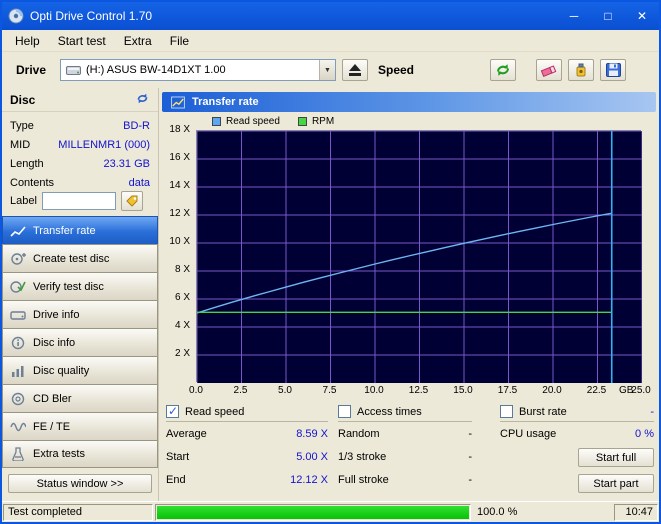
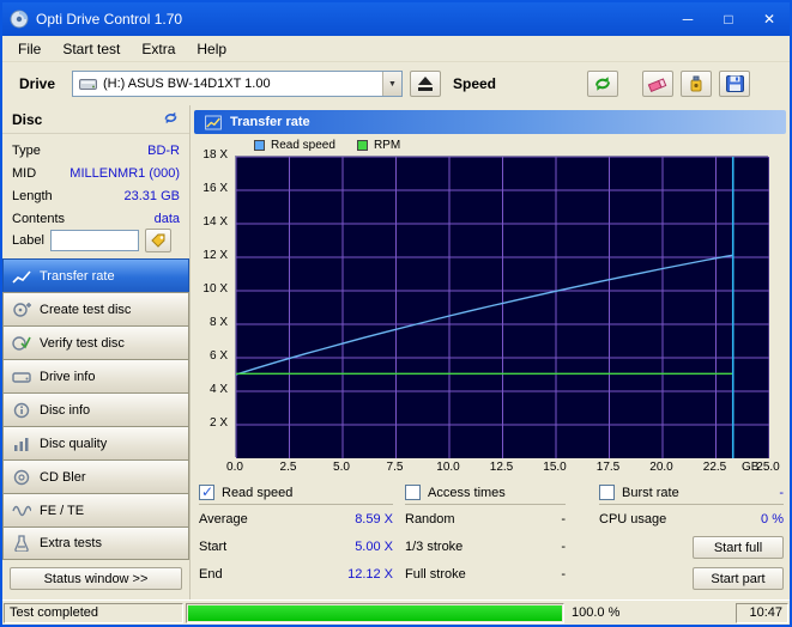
  Opti Drive Control 1.70
  ─
  □
  ✕
- Help
+ File
  Start test
  Extra
- File
+ Help
  Drive
  (H:) ASUS BW-14D1XT 1.00
  Speed
  Disc
  Type
  BD-R
  MID
  MILLENMR1 (000)
  Length
  23.31 GB
  Contents
  data
  Label
  Transfer rate
  Create test disc
  Verify test disc
  Drive info
  Disc info
  Disc quality
  CD Bler
  FE / TE
  Extra tests
  Status window >>
  Transfer rate
  Read speed
  RPM
  2 X
  4 X
  6 X
  8 X
  10 X
  12 X
  14 X
  16 X
  18 X
  0.0
  2.5
  5.0
  7.5
  10.0
  12.5
  15.0
  17.5
  20.0
  22.5
  25.0
  GB
  Read speed
  Average
  8.59 X
  Start
  5.00 X
  End
  12.12 X
  Access times
  Random
  -
  1/3 stroke
  -
  Full stroke
  -
  Burst rate
  -
  CPU usage
  0 %
  Start full
  Start part
  Test completed
  100.0 %
  10:47
